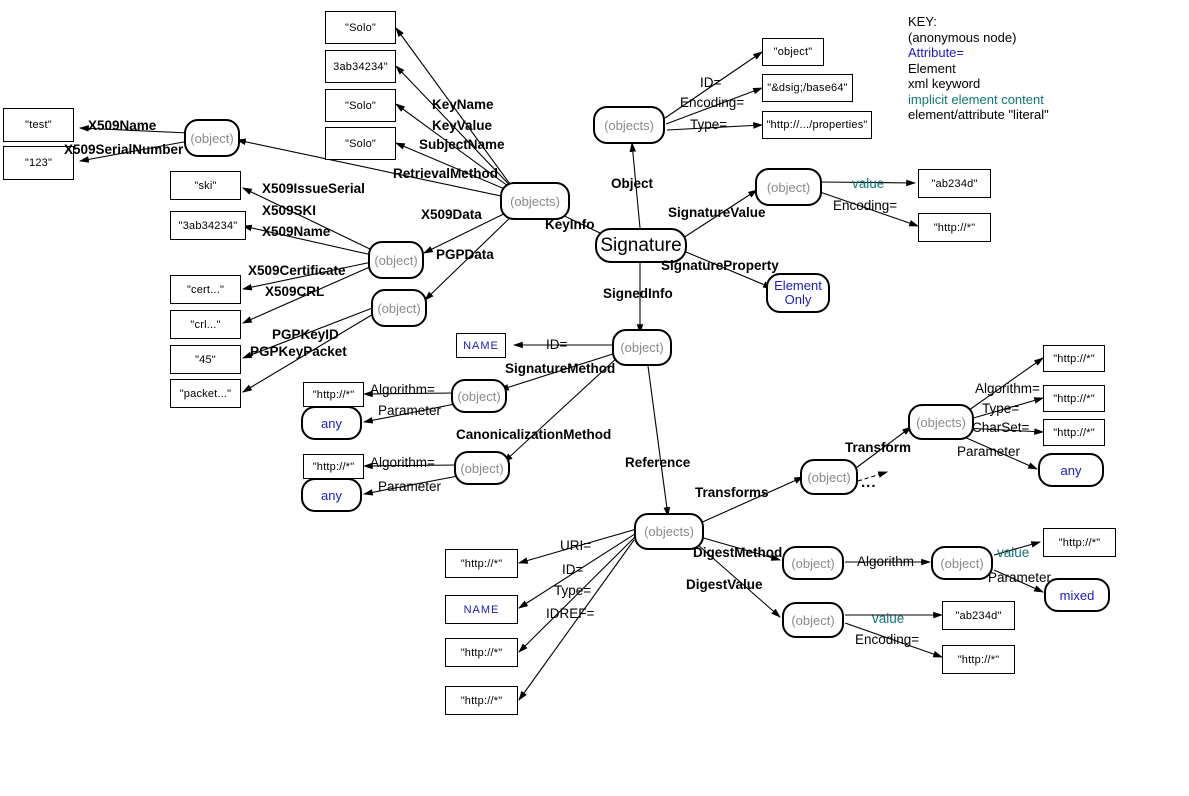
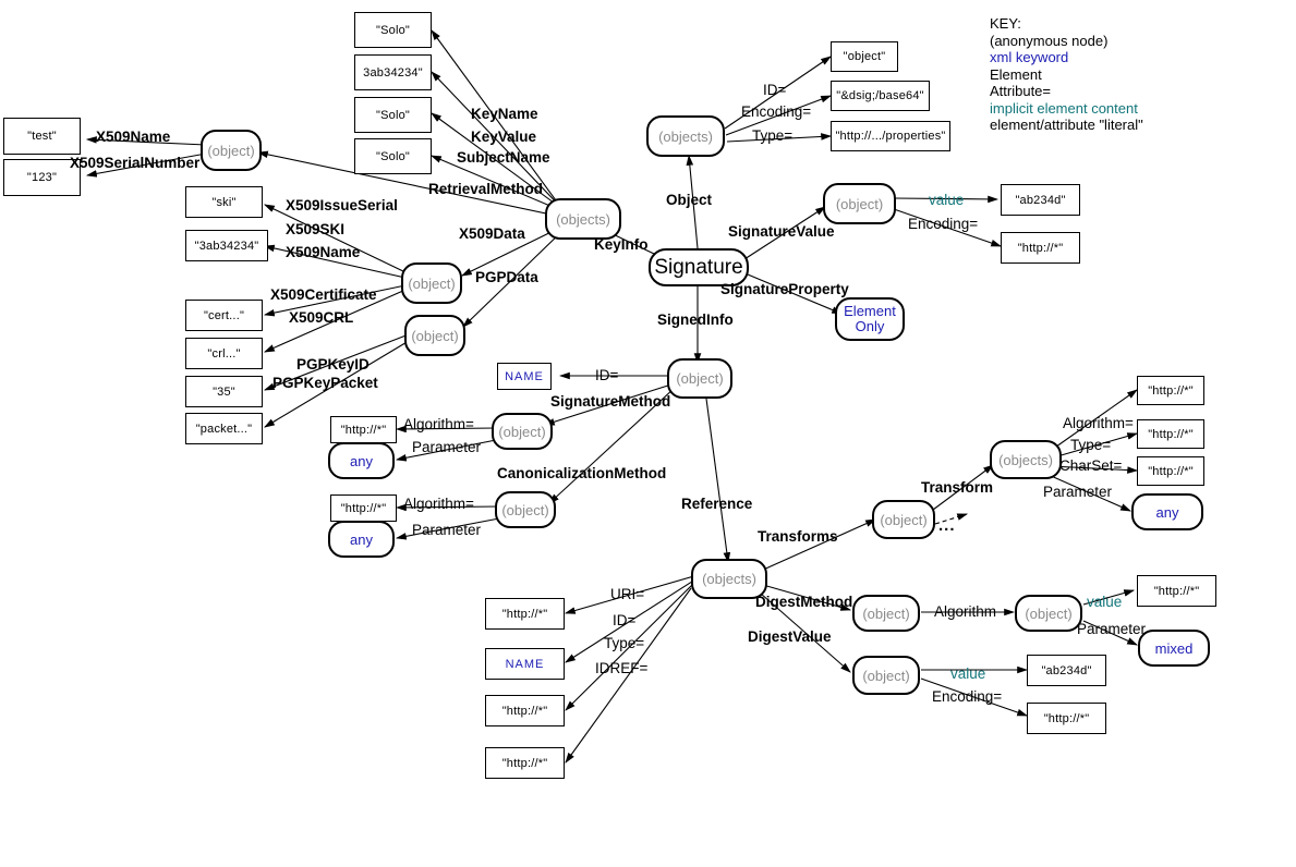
  KEY:
  (anonymous node)
- Attribute=
+ xml keyword
  Element
- xml keyword
+ Attribute=
  implicit element content
  element/attribute "literal"
  "test"
  "123"
  "ski"
  "3ab34234"
  "cert..."
  "crl..."
- "45"
+ "35"
  "packet..."
  "Solo"
  3ab34234"
  "Solo"
  "Solo"
  "object"
  "&dsig;/base64"
  "http://.../properties"
  "ab234d"
  "http://*"
  "http://*"
  "http://*"
  NAME
  "http://*"
  "http://*"
  "http://*"
  "http://*"
  NAME
  "http://*"
  "http://*"
  "http://*"
  "ab234d"
  "http://*"
  (object)
  (object)
  (object)
  (objects)
  (objects)
  (object)
  Signature
  (object)
  (object)
  (object)
  (objects)
  (object)
  (objects)
  (object)
  (object)
  (object)
  any
  any
  any
  mixed
  Element
  Only
  X509Name
  X509SerialNumber
  X509IssueSerial
  X509SKI
  X509Name
  X509Certificate
  X509CRL
  PGPKeyID
  PGPKeyPacket
  KeyName
  KeyValue
  SubjectName
  RetrievalMethod
  X509Data
  PGPData
  KeyInfo
  Object
  ID=
  Encoding=
  Type=
  SignatureValue
  value
  Encoding=
  SignatureProperty
  SignedInfo
  ID=
  SignatureMethod
  CanonicalizationMethod
  Algorithm=
  Parameter
  Algorithm=
  Parameter
  Reference
  Transforms
  Transform
  ...
  Algorithm=
  Type=
  CharSet=
  Parameter
  URI=
  ID=
  Type=
  IDREF=
  DigestMethod
  DigestValue
  Algorithm
  value
  Parameter
  value
  Encoding=
